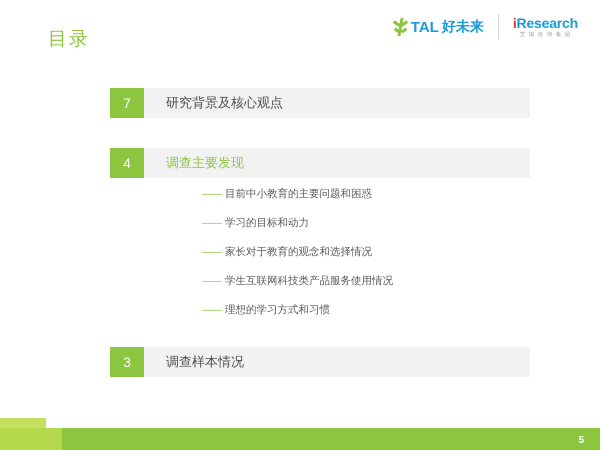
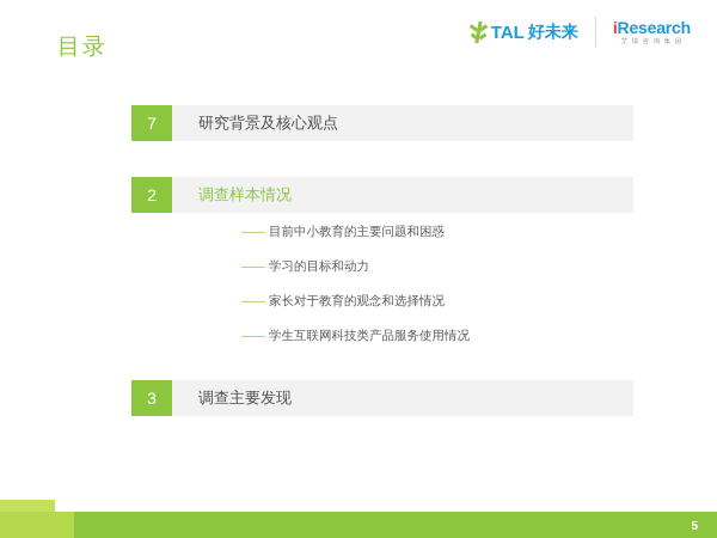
  目录
  TAL
  好未来
  iResearch
  7
  研究背景及核心观点
- 4
+ 2
- 调查主要发现
+ 调查样本情况
  —— 目前中小教育的主要问题和困惑
  —— 学习的目标和动力
  —— 家长对于教育的观念和选择情况
  —— 学生互联网科技类产品服务使用情况
- —— 理想的学习方式和习惯
  3
- 调查样本情况
+ 调查主要发现
  5
